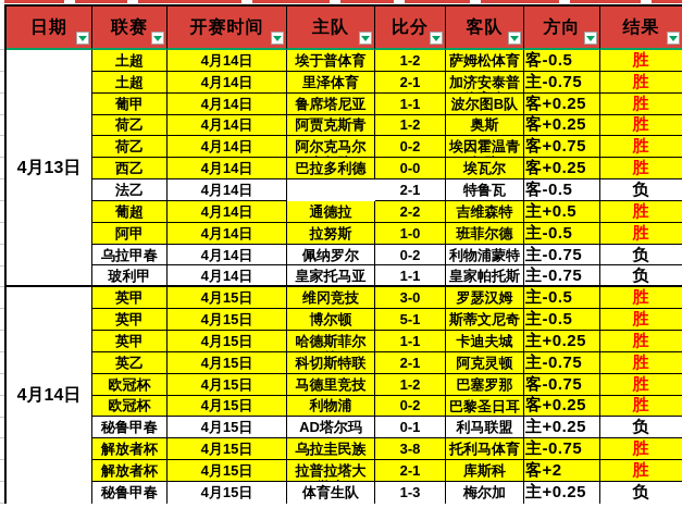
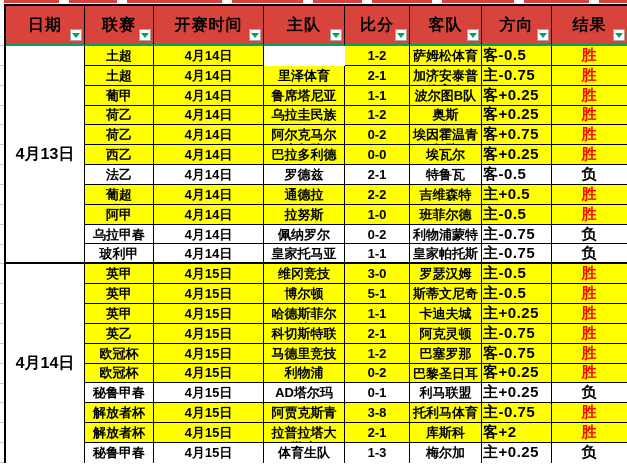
  日期
  联赛
  开赛时间
  主队
  比分
  客队
  方向
  结果
  4月13日
  土超
  4月14日
- 埃于普体育
  1-2
  萨姆松体育
  客-0.5
  胜
  土超
  4月14日
  里泽体育
  2-1
  加济安泰普
  主-0.75
  胜
  葡甲
  4月14日
  鲁席塔尼亚
  1-1
  波尔图B队
  客+0.25
  胜
  荷乙
  4月14日
- 阿贾克斯青
+ 乌拉圭民族
  1-2
  奥斯
  客+0.25
  胜
  荷乙
  4月14日
  阿尔克马尔
  0-2
  埃因霍温青
  客+0.75
  胜
  西乙
  4月14日
  巴拉多利德
  0-0
  埃瓦尔
  客+0.25
  胜
  法乙
  4月14日
+ 罗德兹
  2-1
  特鲁瓦
  客-0.5
  负
  葡超
  4月14日
  通德拉
  2-2
  吉维森特
  主+0.5
  胜
  阿甲
  4月14日
  拉努斯
  1-0
  班菲尔德
  主-0.5
  胜
  乌拉甲春
  4月14日
  佩纳罗尔
  0-2
  利物浦蒙特
  主-0.75
  负
  玻利甲
  4月14日
  皇家托马亚
  1-1
  皇家帕托斯
  主-0.75
  负
  4月14日
  英甲
  4月15日
  维冈竞技
  3-0
  罗瑟汉姆
  主-0.5
  胜
  英甲
  4月15日
  博尔顿
  5-1
  斯蒂文尼奇
  主-0.5
  胜
  英甲
  4月15日
  哈德斯菲尔
  1-1
  卡迪夫城
  主+0.25
  胜
  英乙
  4月15日
  科切斯特联
  2-1
  阿克灵顿
  主-0.75
  胜
  欧冠杯
  4月15日
  马德里竞技
  1-2
  巴塞罗那
  客-0.75
  胜
  欧冠杯
  4月15日
  利物浦
  0-2
  巴黎圣日耳
  客+0.25
  胜
  秘鲁甲春
  4月15日
  AD塔尔玛
  0-1
  利马联盟
  主+0.25
  负
  解放者杯
  4月15日
- 乌拉圭民族
+ 阿贾克斯青
  3-8
  托利马体育
  主-0.75
  胜
  解放者杯
  4月15日
  拉普拉塔大
  2-1
  库斯科
  客+2
  胜
  秘鲁甲春
  4月15日
  体育生队
  1-3
  梅尔加
  主+0.25
  负
